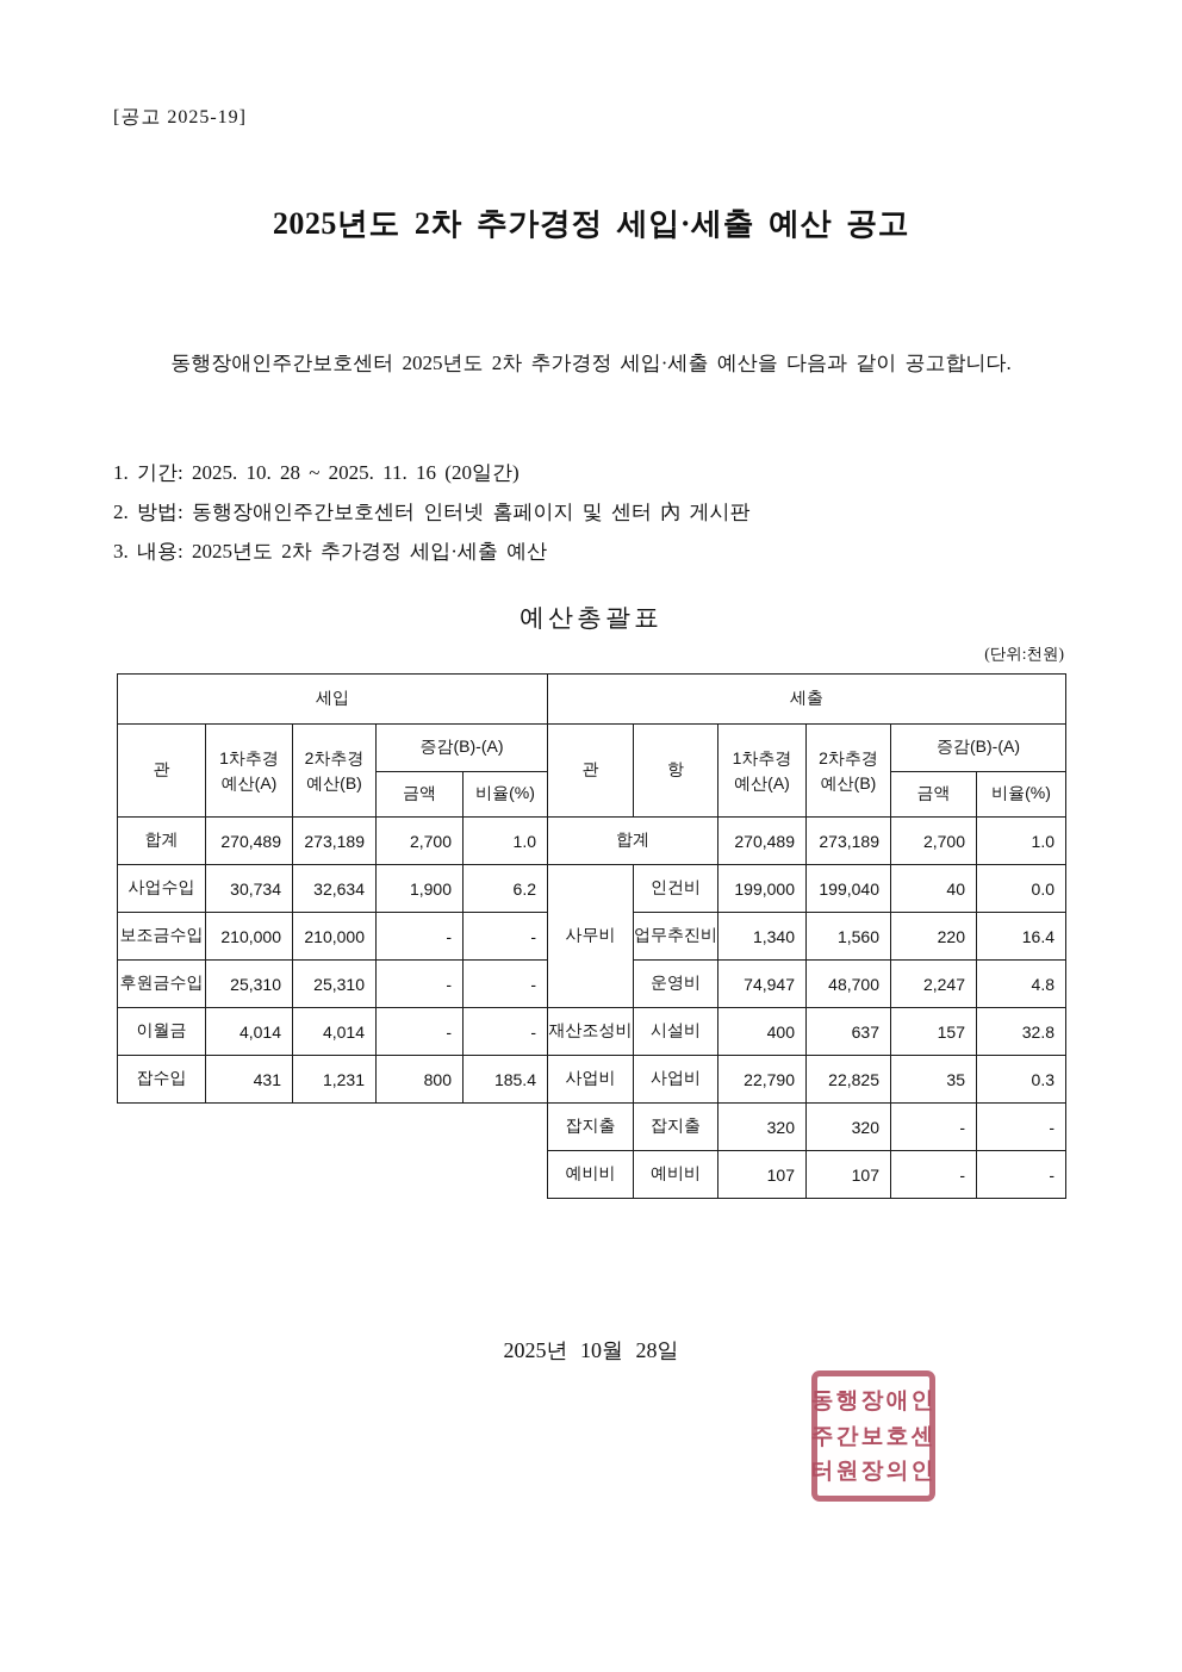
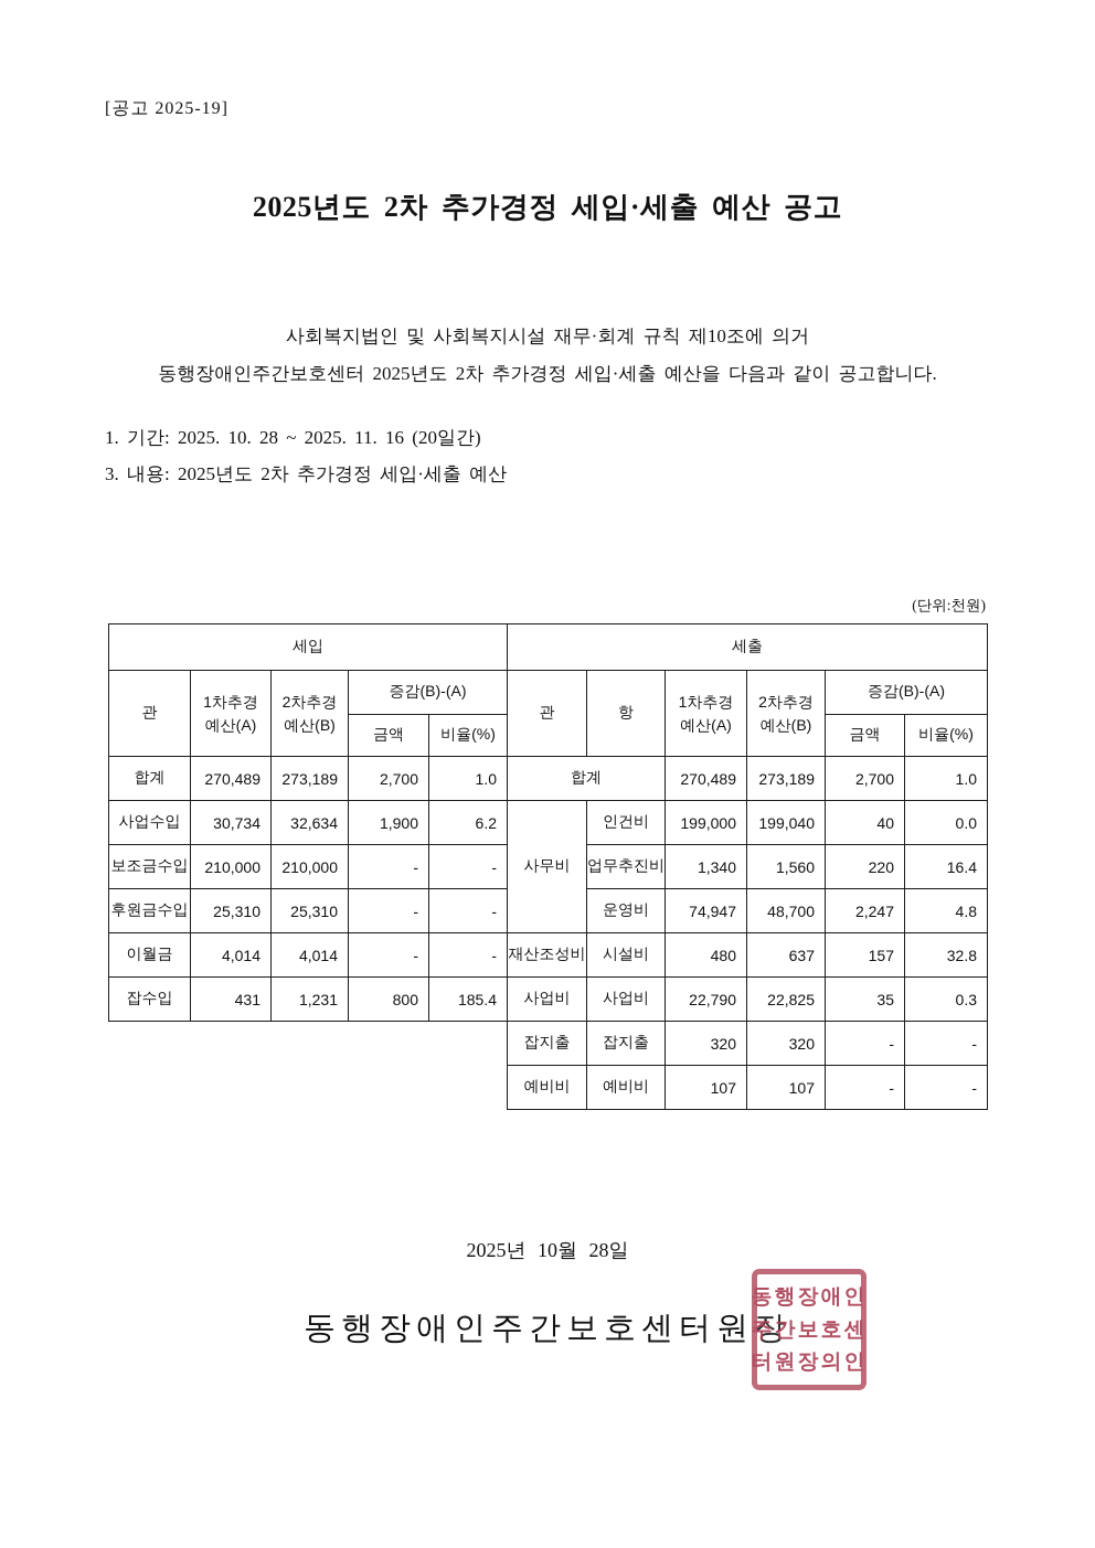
  [공고 2025-19]
  2025년도 2차 추가경정 세입·세출 예산 공고
+ 사회복지법인 및 사회복지시설 재무·회계 규칙 제10조에 의거
  동행장애인주간보호센터 2025년도 2차 추가경정 세입·세출 예산을 다음과 같이 공고합니다.
  1. 기간: 2025. 10. 28 ~ 2025. 11. 16 (20일간)
- 2. 방법: 동행장애인주간보호센터 인터넷 홈페이지 및 센터 內 게시판
  3. 내용: 2025년도 2차 추가경정 세입·세출 예산
- 예산총괄표
  (단위:천원)
  세입
  관	1차추경 예산(A)	2차추경 예산(B)	증감(B)-(A)
  금액	비율(%)
  합계	270,489	273,189	2,700	1.0
  사업수입	30,734	32,634	1,900	6.2
  보조금수입	210,000	210,000	-	-
  후원금수입	25,310	25,310	-	-
  이월금	4,014	4,014	-	-
  잡수입	431	1,231	800	185.4
  세출
  관	항	1차추경 예산(A)	2차추경 예산(B)	증감(B)-(A)
  금액	비율(%)
  합계	270,489	273,189	2,700	1.0
  사무비	인건비	199,000	199,040	40	0.0
  업무추진비	1,340	1,560	220	16.4
  운영비	74,947	48,700	2,247	4.8
- 재산조성비	시설비	400	637	157	32.8
+ 재산조성비	시설비	480	637	157	32.8
  사업비	사업비	22,790	22,825	35	0.3
  잡지출	잡지출	320	320	-	-
  예비비	예비비	107	107	-	-
  2025년 10월 28일
+ 동행장애인주간보호센터원장
  동행장애인
  주간보호센
  터원장의인
